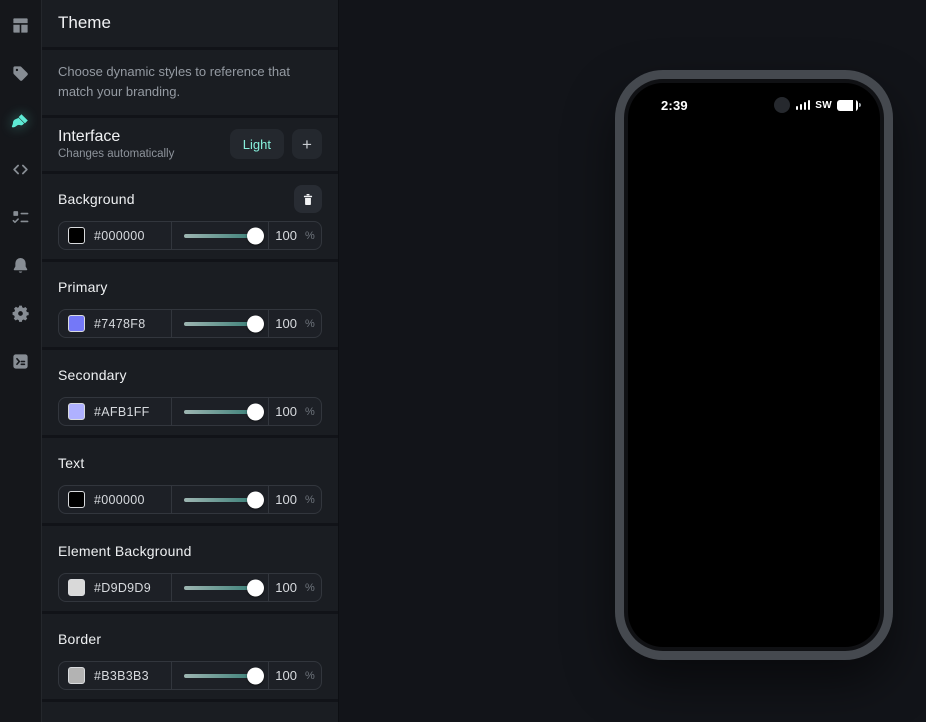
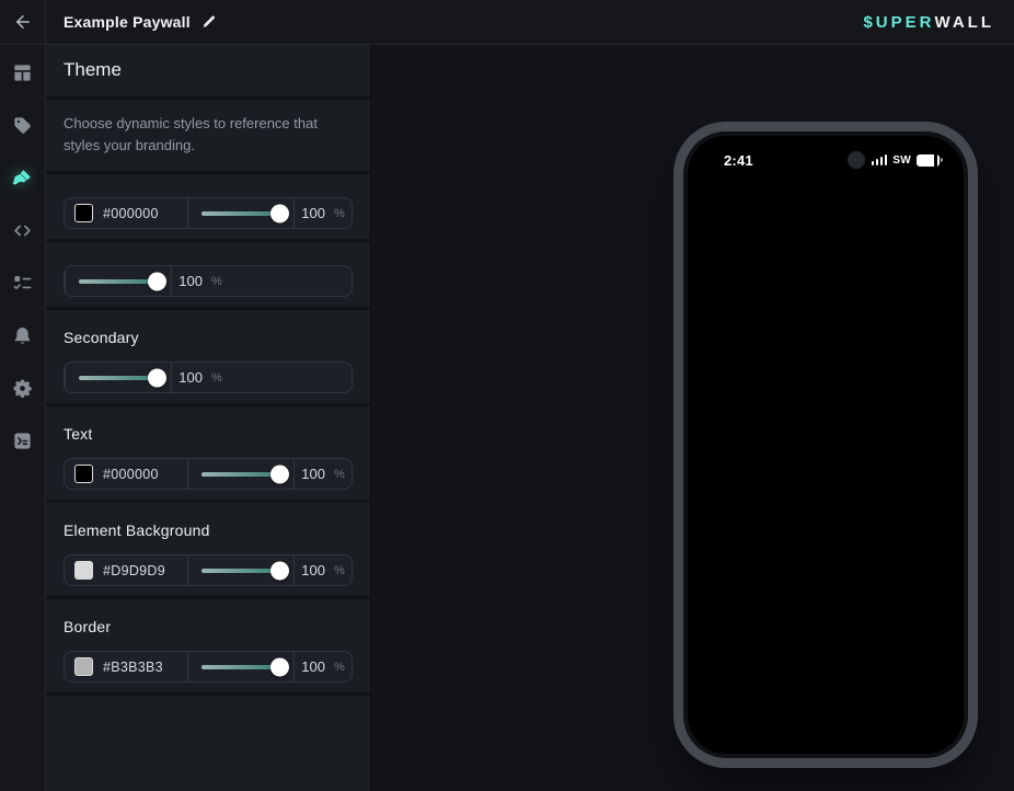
+ Example Paywall
+ $UPER
+ WALL
  Theme
- Choose dynamic styles to reference that match your branding.
+ Choose dynamic styles to reference that styles your branding.
- Interface
- Changes automatically
- Light
- +
- Background
  #000000
  100
  %
- Primary
- #7478F8
  100
  %
  Secondary
- #AFB1FF
  100
  %
  Text
  #000000
  100
  %
  Element Background
  #D9D9D9
  100
  %
  Border
  #B3B3B3
  100
  %
- 2:39
+ 2:41
  SW
